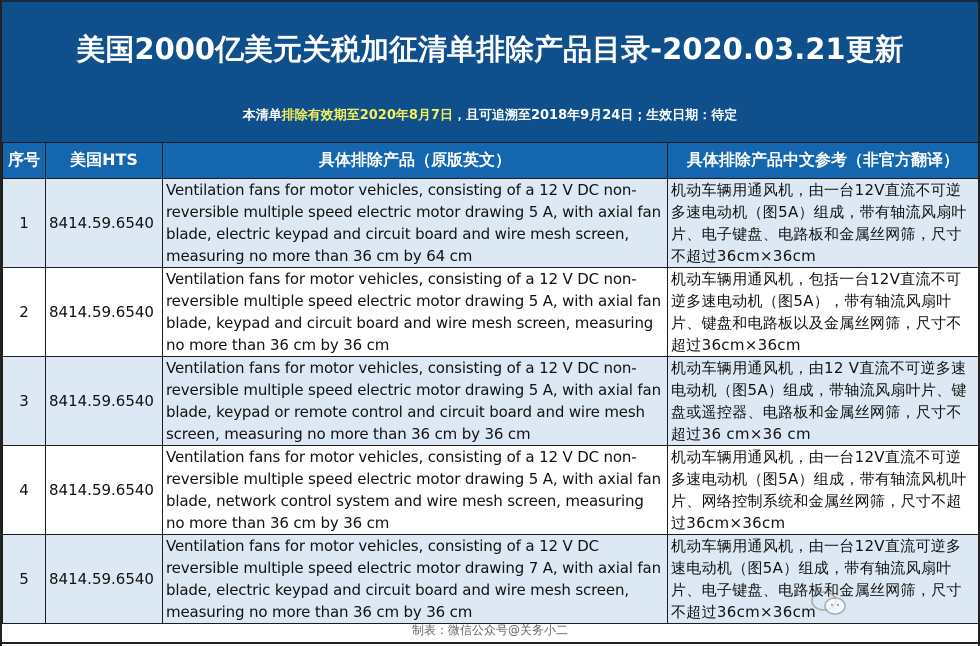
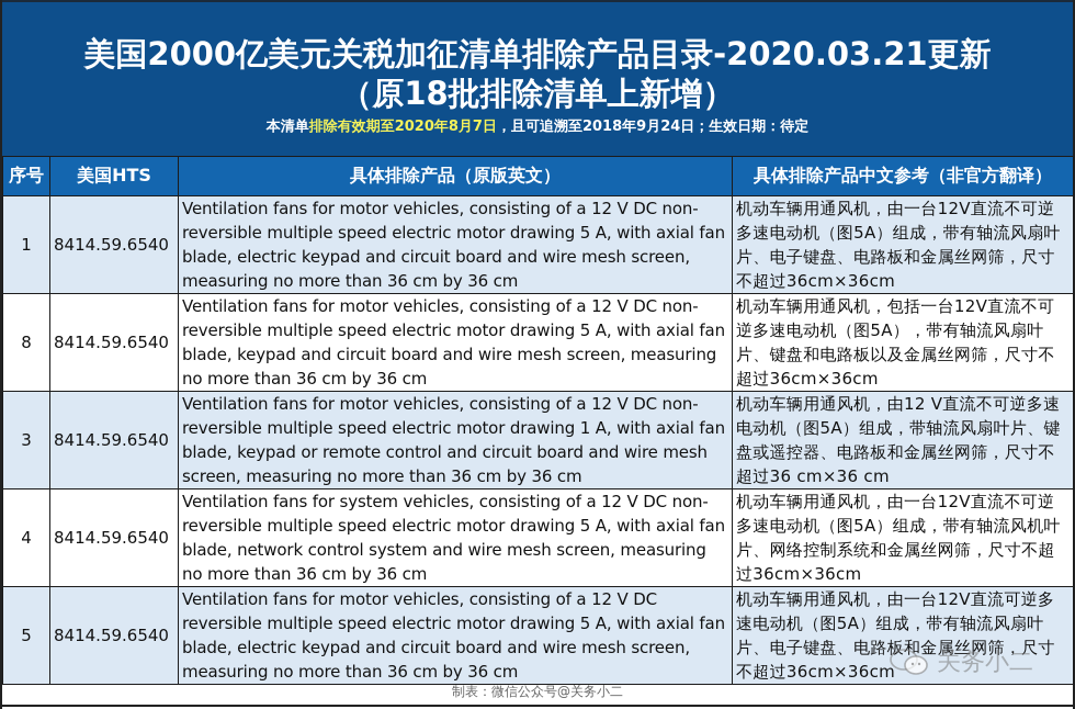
  美国2000亿美元关税加征清单排除产品目录-2020.03.21更新
+ （原18批排除清单上新增）
  本清单排除有效期至2020年8月7日，且可追溯至2018年9月24日；生效日期：待定
  序号	美国HTS	具体排除产品（原版英文）	具体排除产品中文参考（非官方翻译）
- 1	8414.59.6540	Ventilation fans for motor vehicles, consisting of a 12 V DC non-reversible multiple speed electric motor drawing 5 A, with axial fan blade, electric keypad and circuit board and wire mesh screen, measuring no more than 36 cm by 64 cm	机动车辆用通风机，由一台12V直流不可逆多速电动机（图5A）组成，带有轴流风扇叶片、电子键盘、电路板和金属丝网筛，尺寸不超过36cm×36cm
+ 1	8414.59.6540	Ventilation fans for motor vehicles, consisting of a 12 V DC non-reversible multiple speed electric motor drawing 5 A, with axial fan blade, electric keypad and circuit board and wire mesh screen, measuring no more than 36 cm by 36 cm	机动车辆用通风机，由一台12V直流不可逆多速电动机（图5A）组成，带有轴流风扇叶片、电子键盘、电路板和金属丝网筛，尺寸不超过36cm×36cm
- 2	8414.59.6540	Ventilation fans for motor vehicles, consisting of a 12 V DC non-reversible multiple speed electric motor drawing 5 A, with axial fan blade, keypad and circuit board and wire mesh screen, measuring no more than 36 cm by 36 cm	机动车辆用通风机，包括一台12V直流不可逆多速电动机（图5A），带有轴流风扇叶片、键盘和电路板以及金属丝网筛，尺寸不超过36cm×36cm
+ 8	8414.59.6540	Ventilation fans for motor vehicles, consisting of a 12 V DC non-reversible multiple speed electric motor drawing 5 A, with axial fan blade, keypad and circuit board and wire mesh screen, measuring no more than 36 cm by 36 cm	机动车辆用通风机，包括一台12V直流不可逆多速电动机（图5A），带有轴流风扇叶片、键盘和电路板以及金属丝网筛，尺寸不超过36cm×36cm
- 3	8414.59.6540	Ventilation fans for motor vehicles, consisting of a 12 V DC non-reversible multiple speed electric motor drawing 5 A, with axial fan blade, keypad or remote control and circuit board and wire mesh screen, measuring no more than 36 cm by 36 cm	机动车辆用通风机，由12 V直流不可逆多速电动机（图5A）组成，带轴流风扇叶片、键盘或遥控器、电路板和金属丝网筛，尺寸不超过36 cm×36 cm
+ 3	8414.59.6540	Ventilation fans for motor vehicles, consisting of a 12 V DC non-reversible multiple speed electric motor drawing 1 A, with axial fan blade, keypad or remote control and circuit board and wire mesh screen, measuring no more than 36 cm by 36 cm	机动车辆用通风机，由12 V直流不可逆多速电动机（图5A）组成，带轴流风扇叶片、键盘或遥控器、电路板和金属丝网筛，尺寸不超过36 cm×36 cm
- 4	8414.59.6540	Ventilation fans for motor vehicles, consisting of a 12 V DC non-reversible multiple speed electric motor drawing 5 A, with axial fan blade, network control system and wire mesh screen, measuring no more than 36 cm by 36 cm	机动车辆用通风机，由一台12V直流不可逆多速电动机（图5A）组成，带有轴流风机叶片、网络控制系统和金属丝网筛，尺寸不超过36cm×36cm
+ 4	8414.59.6540	Ventilation fans for system vehicles, consisting of a 12 V DC non-reversible multiple speed electric motor drawing 5 A, with axial fan blade, network control system and wire mesh screen, measuring no more than 36 cm by 36 cm	机动车辆用通风机，由一台12V直流不可逆多速电动机（图5A）组成，带有轴流风机叶片、网络控制系统和金属丝网筛，尺寸不超过36cm×36cm
- 5	8414.59.6540	Ventilation fans for motor vehicles, consisting of a 12 V DC reversible multiple speed electric motor drawing 7 A, with axial fan blade, electric keypad and circuit board and wire mesh screen, measuring no more than 36 cm by 36 cm	机动车辆用通风机，由一台12V直流可逆多速电动机（图5A）组成，带有轴流风扇叶片、电子键盘、电路板和金属丝网筛，尺寸不超过36cm×36cm
+ 5	8414.59.6540	Ventilation fans for motor vehicles, consisting of a 12 V DC reversible multiple speed electric motor drawing 5 A, with axial fan blade, electric keypad and circuit board and wire mesh screen, measuring no more than 36 cm by 36 cm	机动车辆用通风机，由一台12V直流可逆多速电动机（图5A）组成，带有轴流风扇叶片、电子键盘、电路板和金属丝网筛，尺寸不超过36cm×36cm
  制表：微信公众号@关务小二
+ 关务小二
